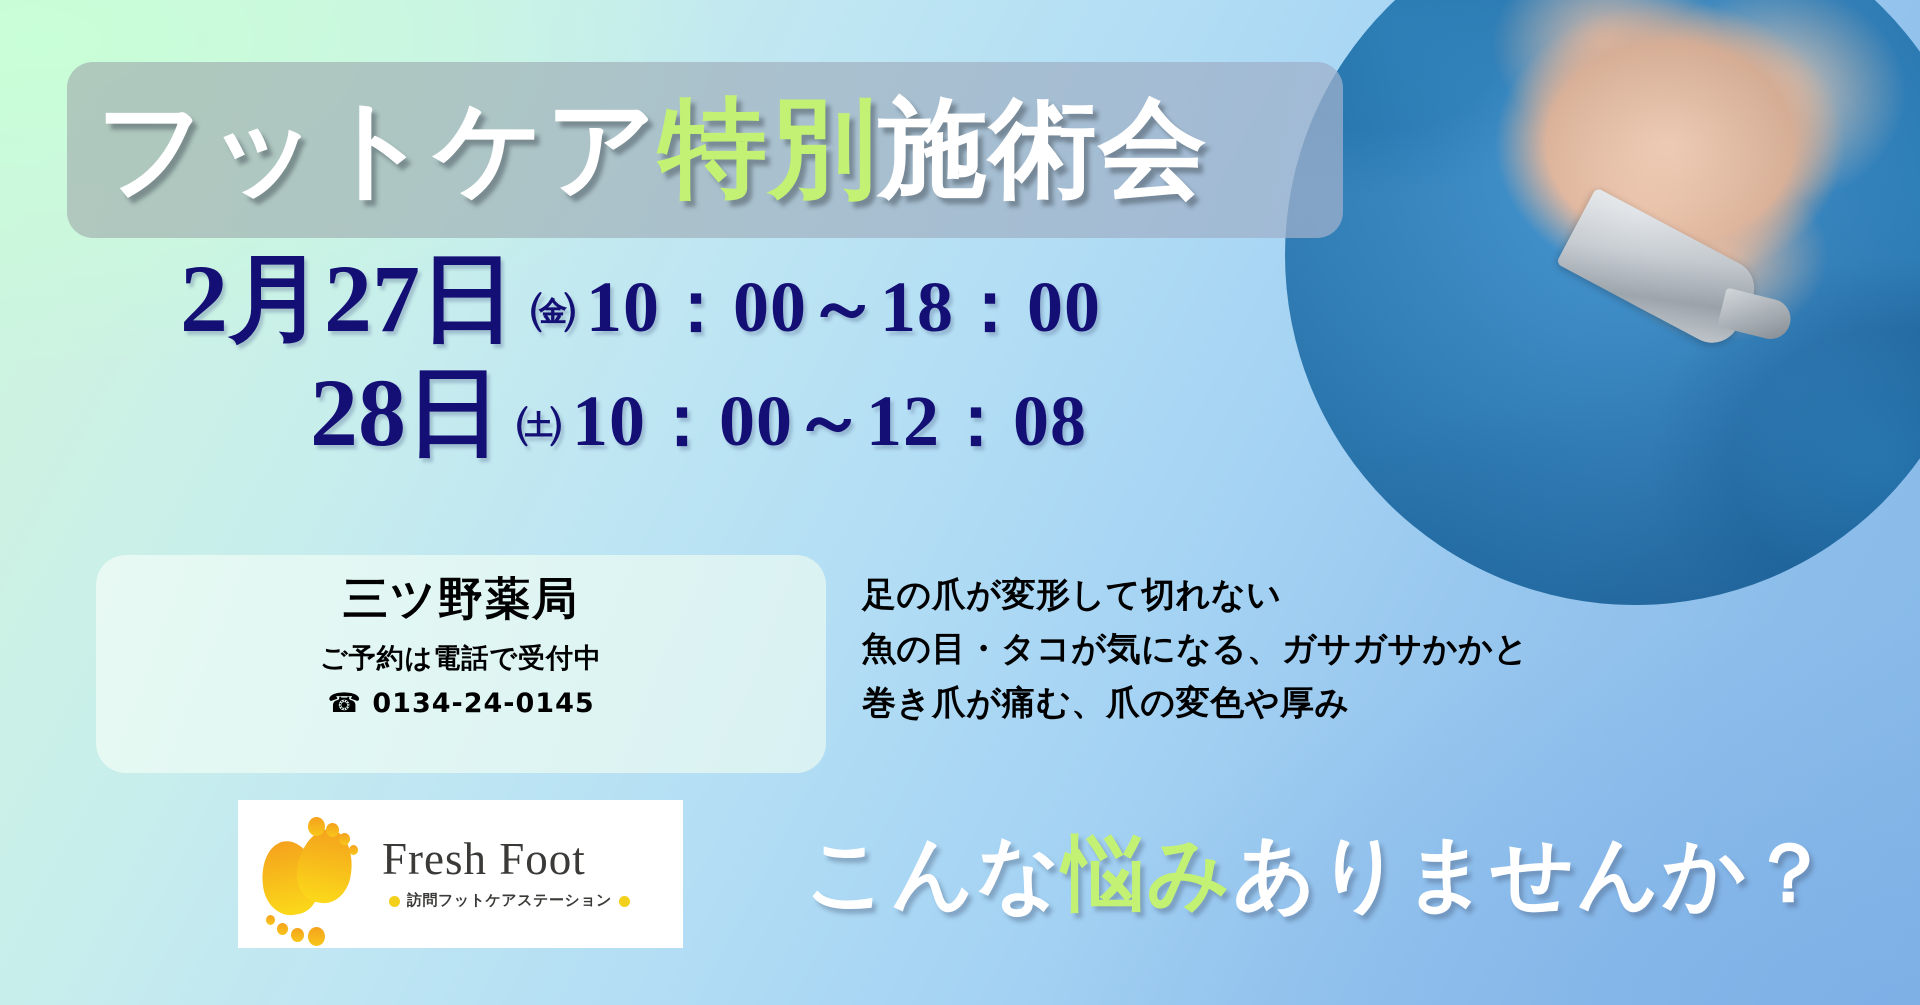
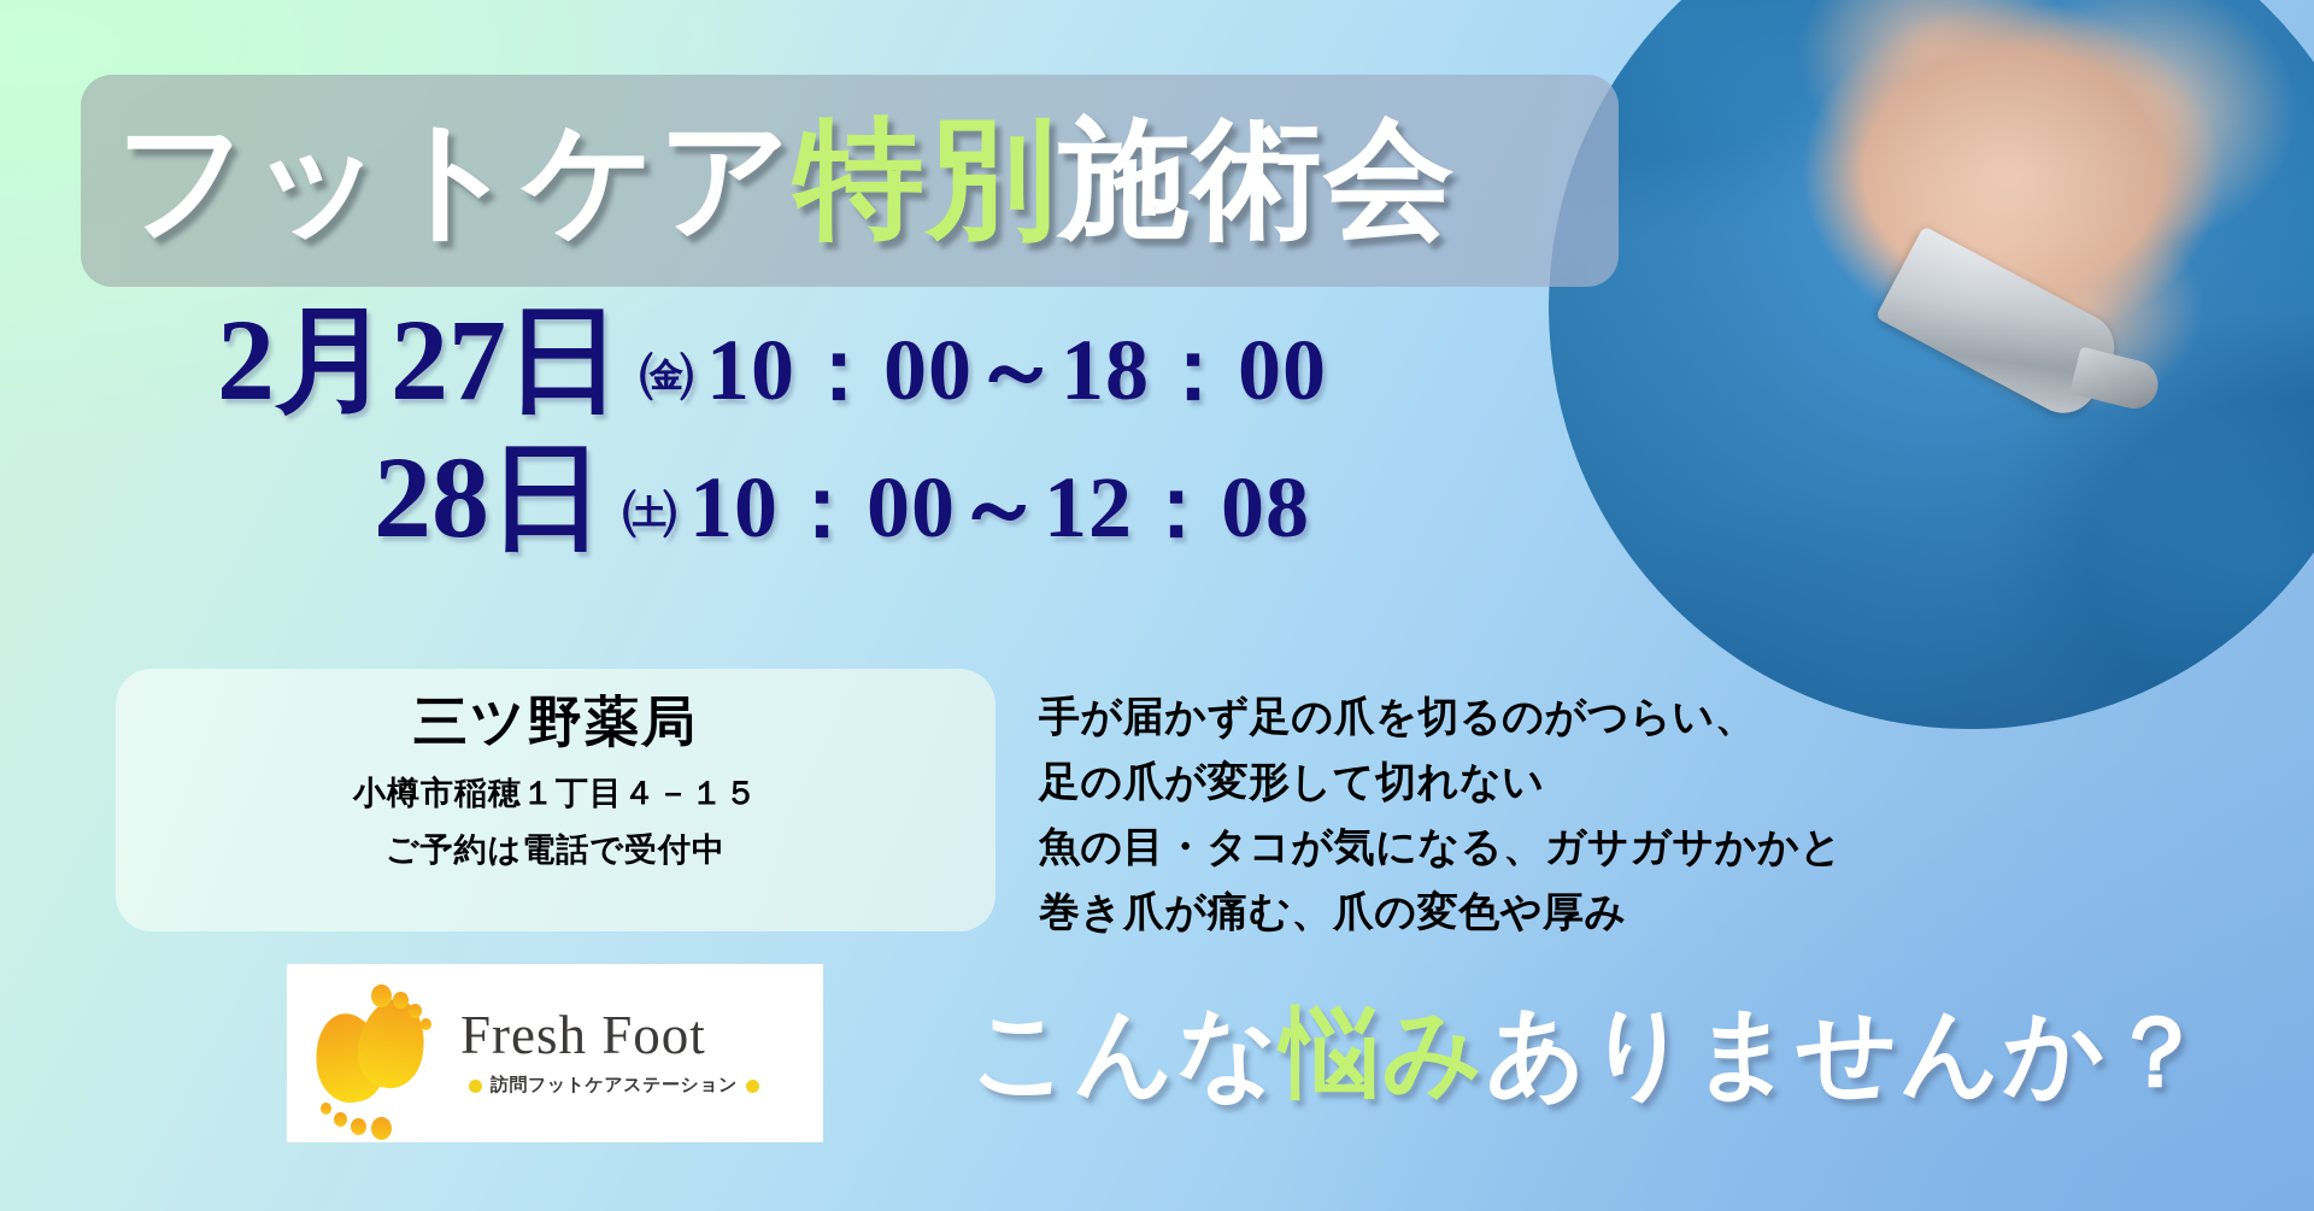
  フットケア特別施術会
  2月27日
  ㈮
  10：00～18：00
  28日
  ㈯
  10：00～12：08
  三ツ野薬局
+ 小樽市稲穂１丁目４－１５
  ご予約は電話で受付中
- ☎ 0134-24-0145
  Fresh Foot
  訪問フットケアステーション
+ 手が届かず足の爪を切るのがつらい、
  足の爪が変形して切れない
  魚の目・タコが気になる、ガサガサかかと
  巻き爪が痛む、爪の変色や厚み
  こんな悩みありませんか？
